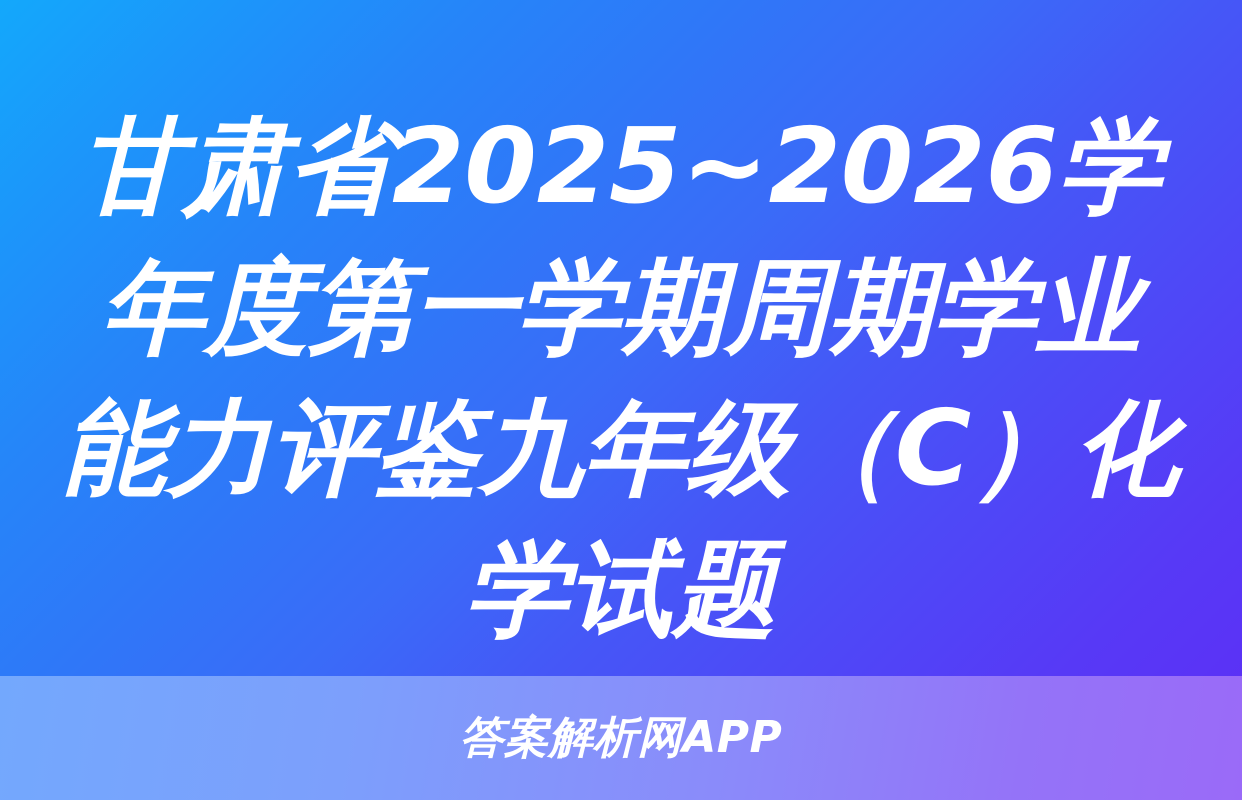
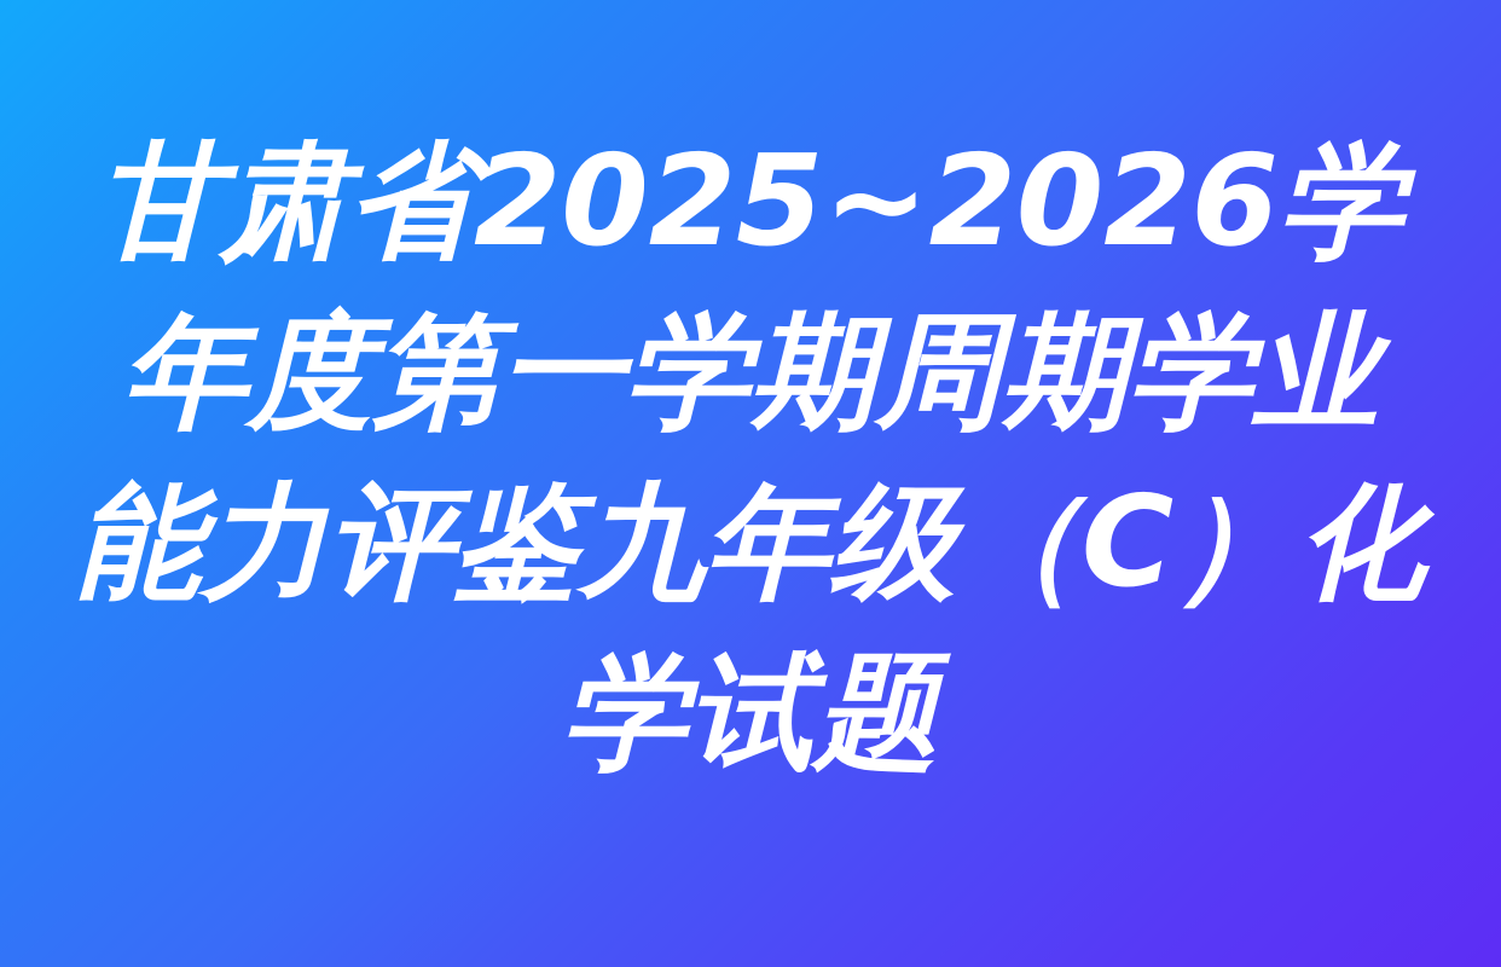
  甘肃省2025~2026学年度第一学期周期学业能力评鉴九年级（C）化学试题
- 答案解析网APP
